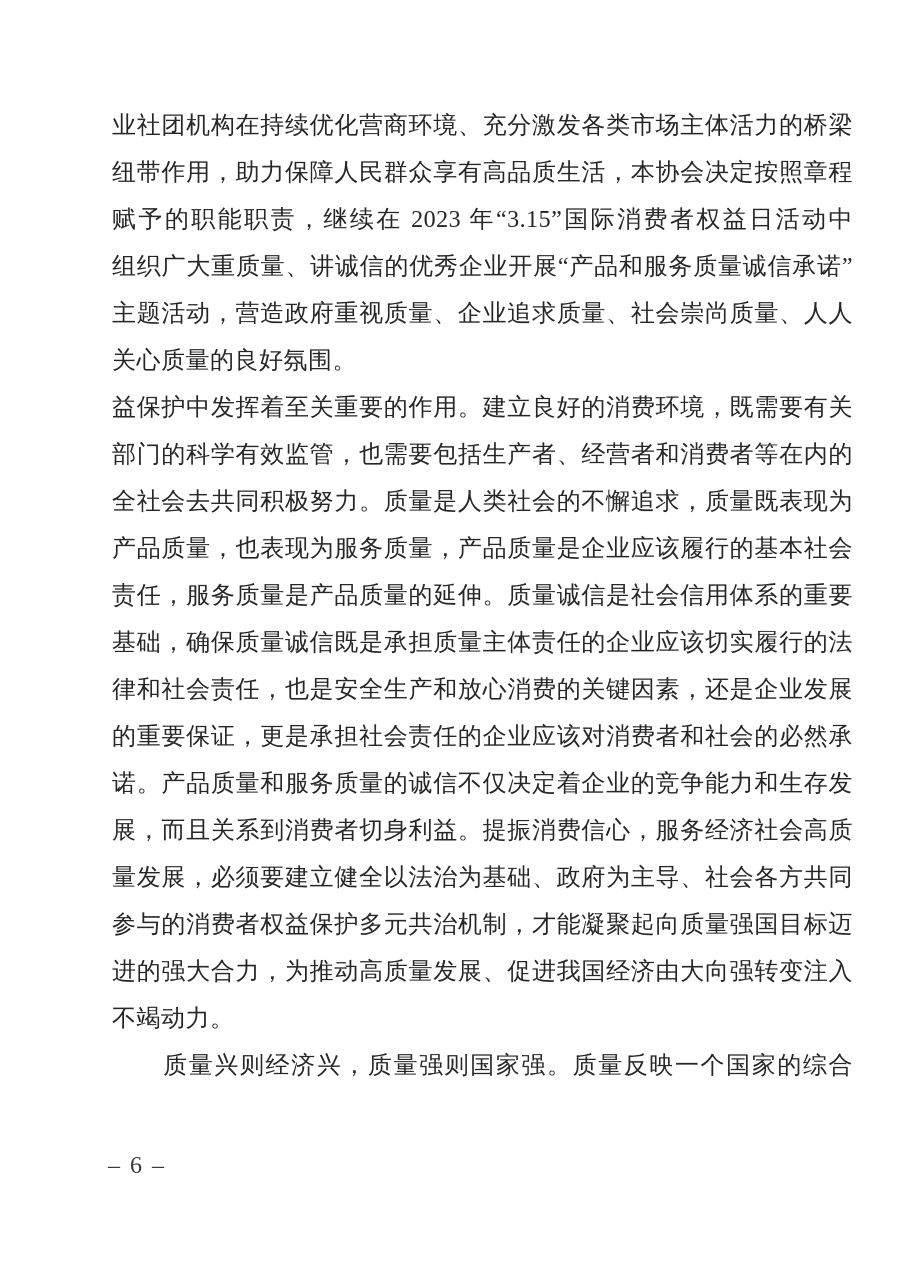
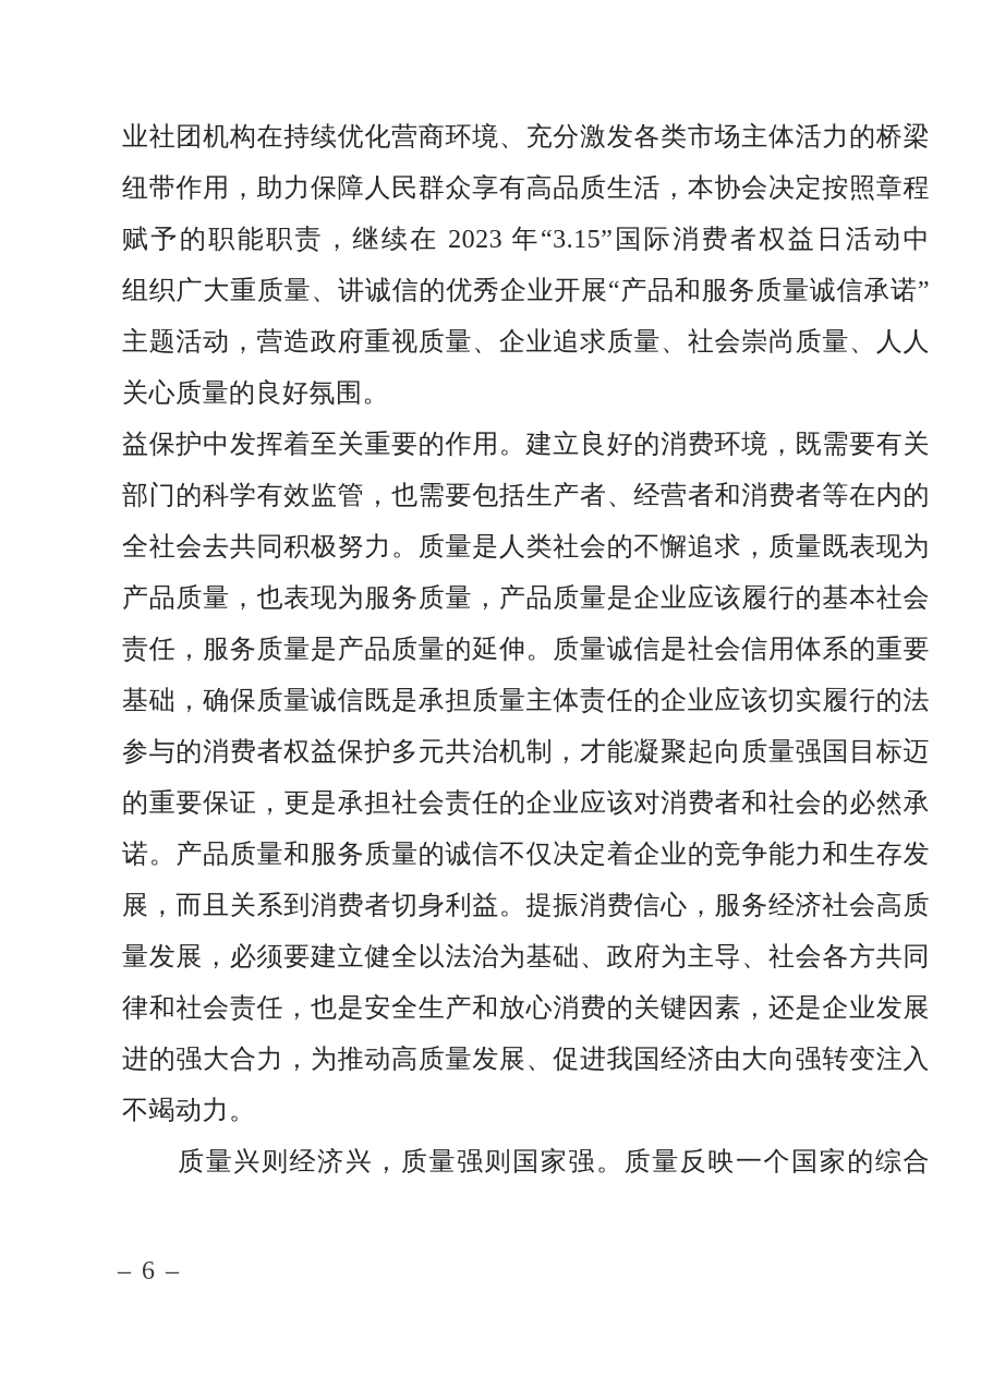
  业社团机构在持续优化营商环境、充分激发各类市场主体活力的桥梁
  纽带作用，助力保障人民群众享有高品质生活，本协会决定按照章程
  赋予的职能职责，继续在 2023 年“3.15”国际消费者权益日活动中
  组织广大重质量、讲诚信的优秀企业开展“产品和服务质量诚信承诺”
  主题活动，营造政府重视质量、企业追求质量、社会崇尚质量、人人
  关心质量的良好氛围。
  益保护中发挥着至关重要的作用。建立良好的消费环境，既需要有关
  部门的科学有效监管，也需要包括生产者、经营者和消费者等在内的
  全社会去共同积极努力。质量是人类社会的不懈追求，质量既表现为
  产品质量，也表现为服务质量，产品质量是企业应该履行的基本社会
  责任，服务质量是产品质量的延伸。质量诚信是社会信用体系的重要
  基础，确保质量诚信既是承担质量主体责任的企业应该切实履行的法
- 律和社会责任，也是安全生产和放心消费的关键因素，还是企业发展
+ 参与的消费者权益保护多元共治机制，才能凝聚起向质量强国目标迈
  的重要保证，更是承担社会责任的企业应该对消费者和社会的必然承
  诺。产品质量和服务质量的诚信不仅决定着企业的竞争能力和生存发
  展，而且关系到消费者切身利益。提振消费信心，服务经济社会高质
  量发展，必须要建立健全以法治为基础、政府为主导、社会各方共同
- 参与的消费者权益保护多元共治机制，才能凝聚起向质量强国目标迈
+ 律和社会责任，也是安全生产和放心消费的关键因素，还是企业发展
  进的强大合力，为推动高质量发展、促进我国经济由大向强转变注入
  不竭动力。
  质量兴则经济兴，质量强则国家强。质量反映一个国家的综合
  – 6 –
